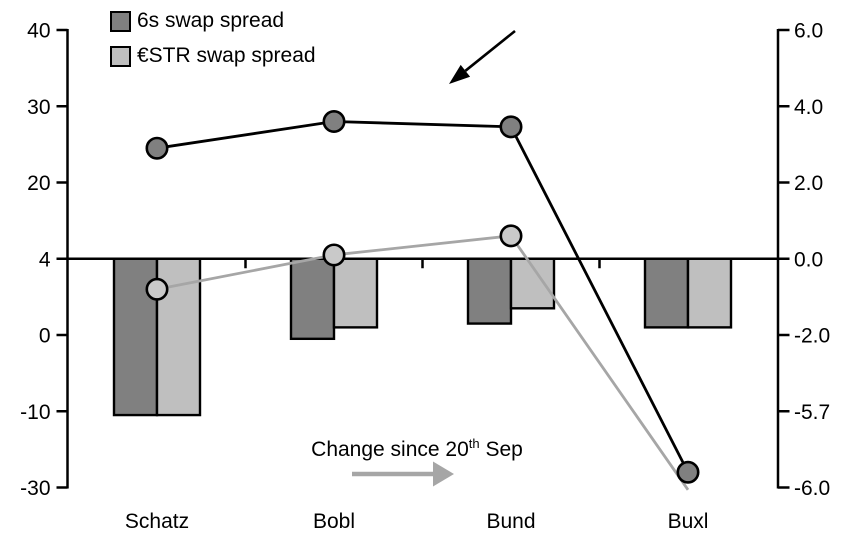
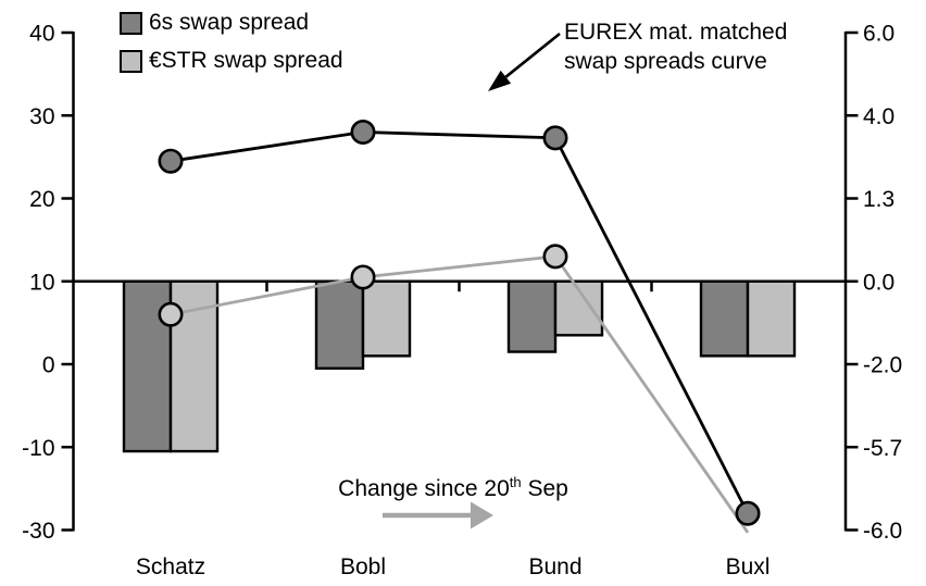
  40
  30
  20
- 4
+ 10
  0
  -10
  -30
  6.0
  4.0
- 2.0
+ 1.3
  0.0
  -2.0
  -5.7
  -6.0
  Schatz
  Bobl
  Bund
  Buxl
  6s swap spread
  €STR swap spread
+ EUREX mat. matched
+ swap spreads curve
  Change since 20th Sep
